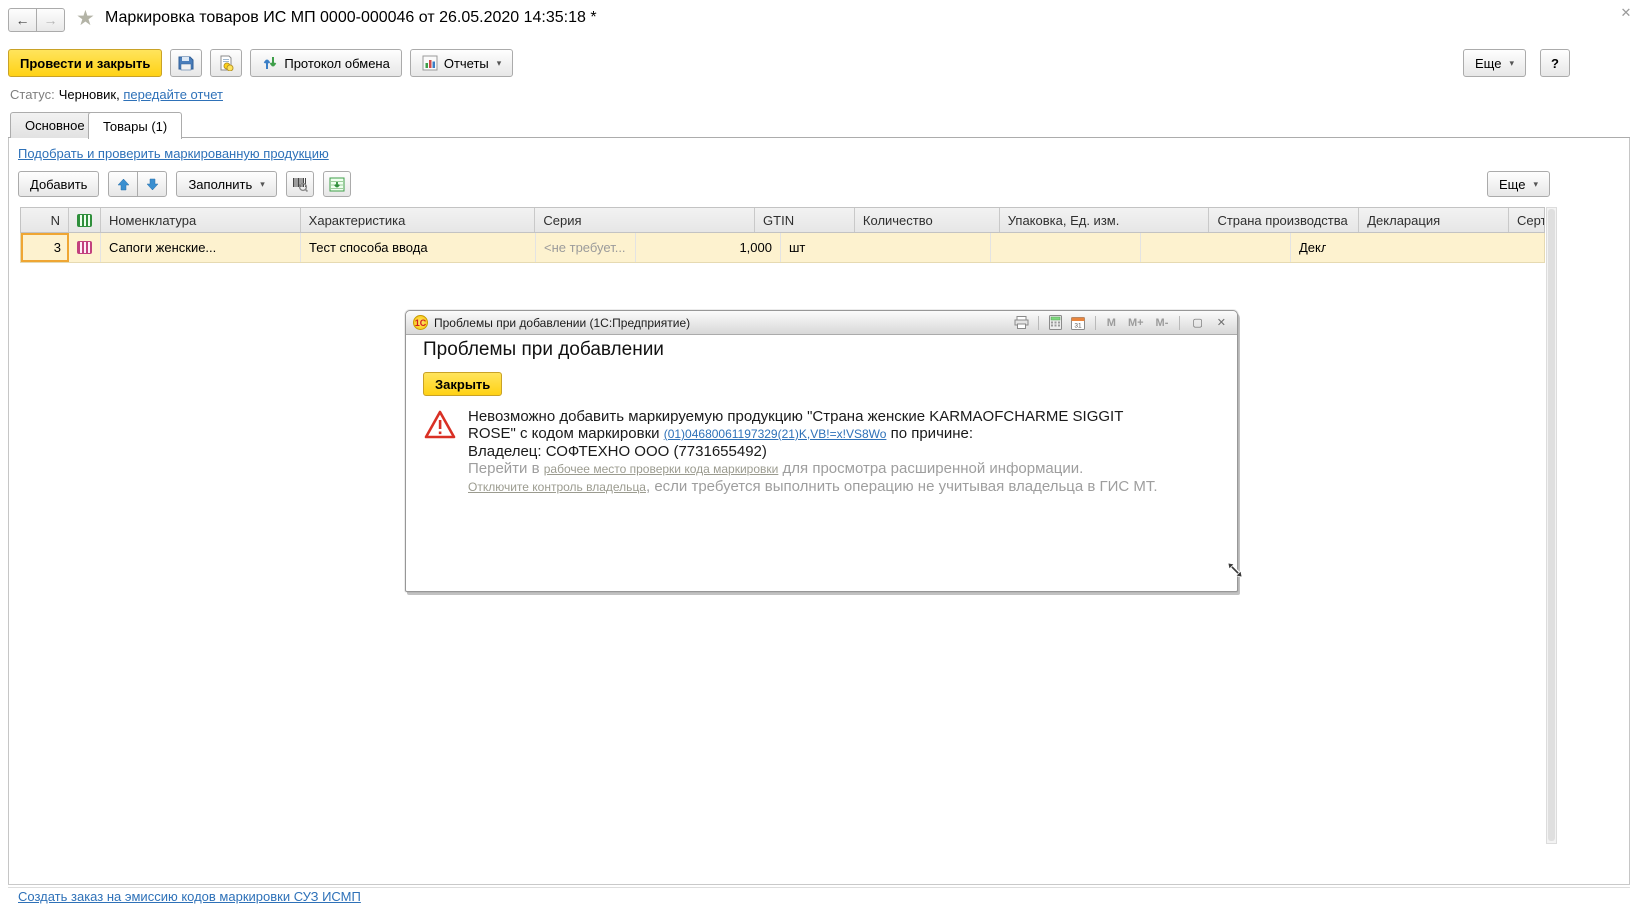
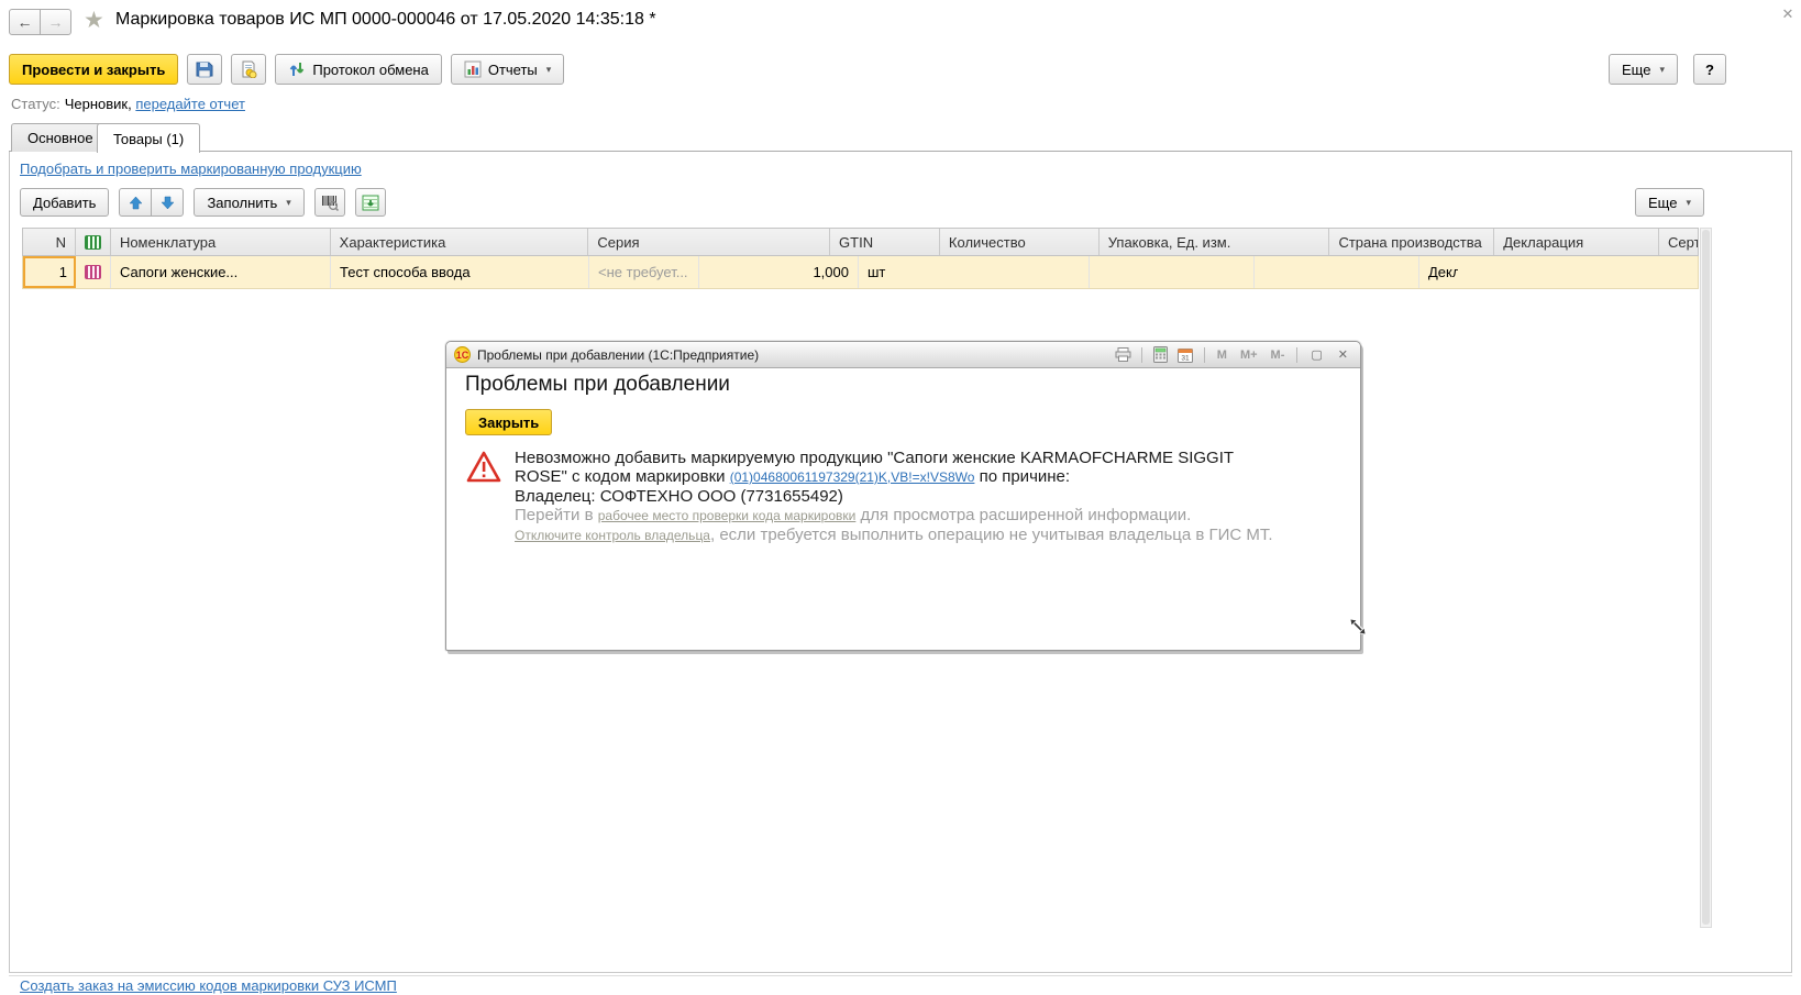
  ←
  →
  ★
- Маркировка товаров ИС МП 0000-000046 от 26.05.2020 14:35:18 *
+ Маркировка товаров ИС МП 0000-000046 от 17.05.2020 14:35:18 *
  ✕
  Провести и закрыть
  Протокол обмена
  Отчеты
  ▾
  Еще
  ▾
  ?
  Статус: Черновик, передайте отчет
  Основное
  Товары (1)
  Подобрать и проверить маркированную продукцию
  Добавить
  Заполнить
  ▾
  Еще
  ▾
  N
  Номенклатура
  Характеристика
  Серия
  GTIN
  Количество
  Упаковка, Ед. изм.
  Страна производства
  Декларация
  Серт
- 3
+ 1
  Сапоги женские...
  Тест способа ввода
  <не требует...
  1,000
  шт
  Декл
  Создать заказ на эмиссию кодов маркировки СУЗ ИСМП
  1С
  Проблемы при добавлении (1С:Предприятие)
  M
  M+
  M-
  ▢
  ✕
  Проблемы при добавлении
  Закрыть
- Невозможно добавить маркируемую продукцию "Страна женские KARMAOFCHARME SIGGIT ROSE" с кодом маркировки (01)04680061197329(21)K,VB!=x!VS8Wo по причине:
+ Невозможно добавить маркируемую продукцию "Сапоги женские KARMAOFCHARME SIGGIT ROSE" с кодом маркировки (01)04680061197329(21)K,VB!=x!VS8Wo по причине:
  Владелец: СОФТЕХНО ООО (7731655492)
  Перейти в рабочее место проверки кода маркировки для просмотра расширенной информации.
  Отключите контроль владельца, если требуется выполнить операцию не учитывая владельца в ГИС МТ.
